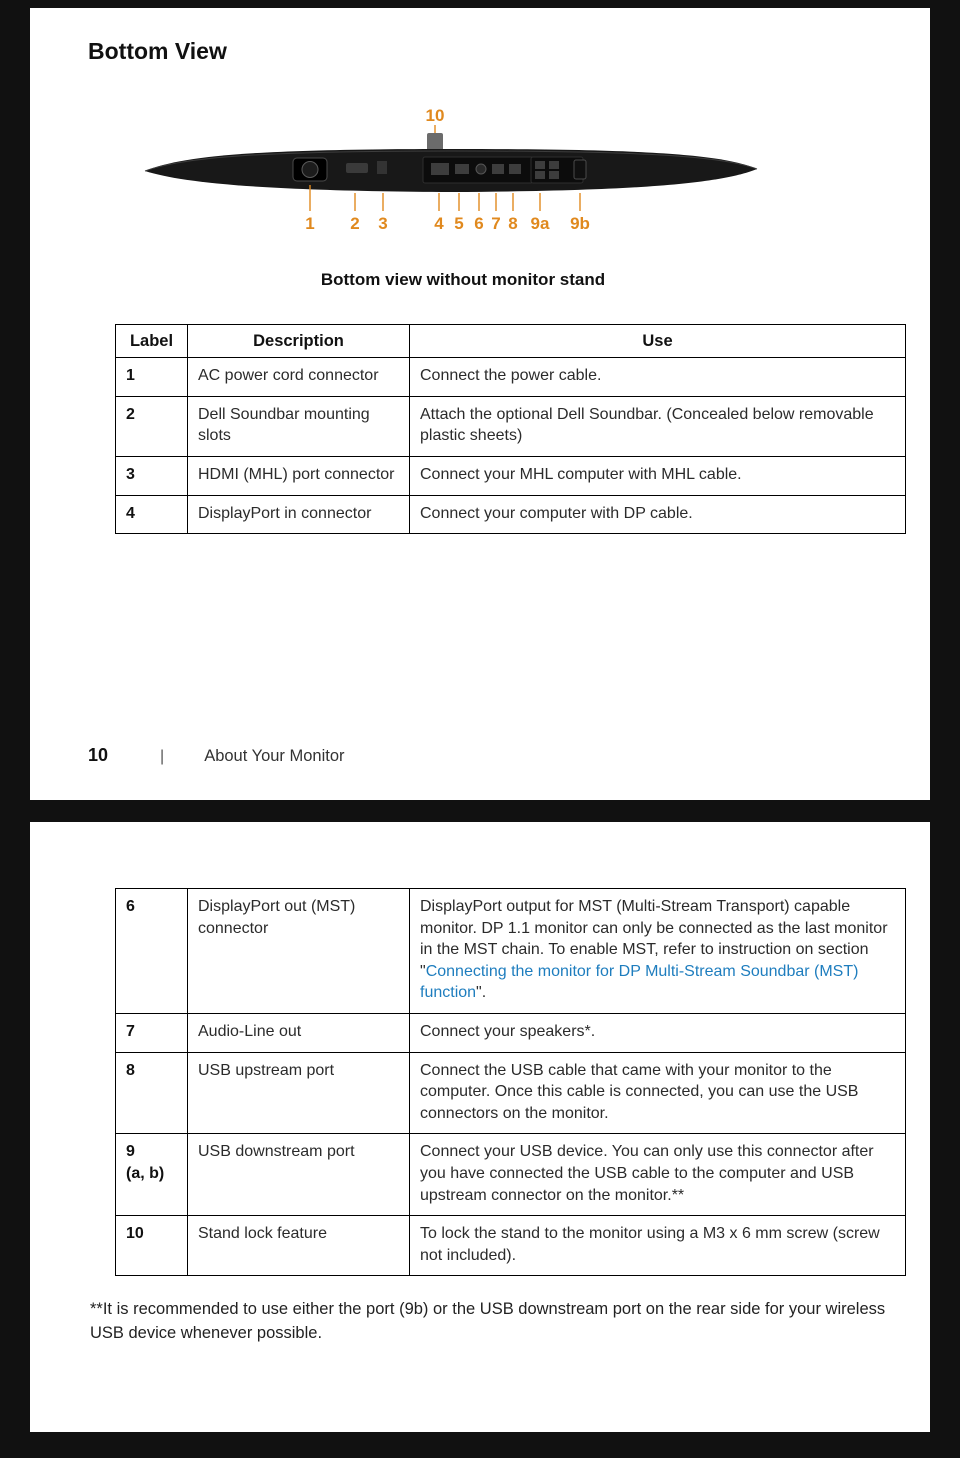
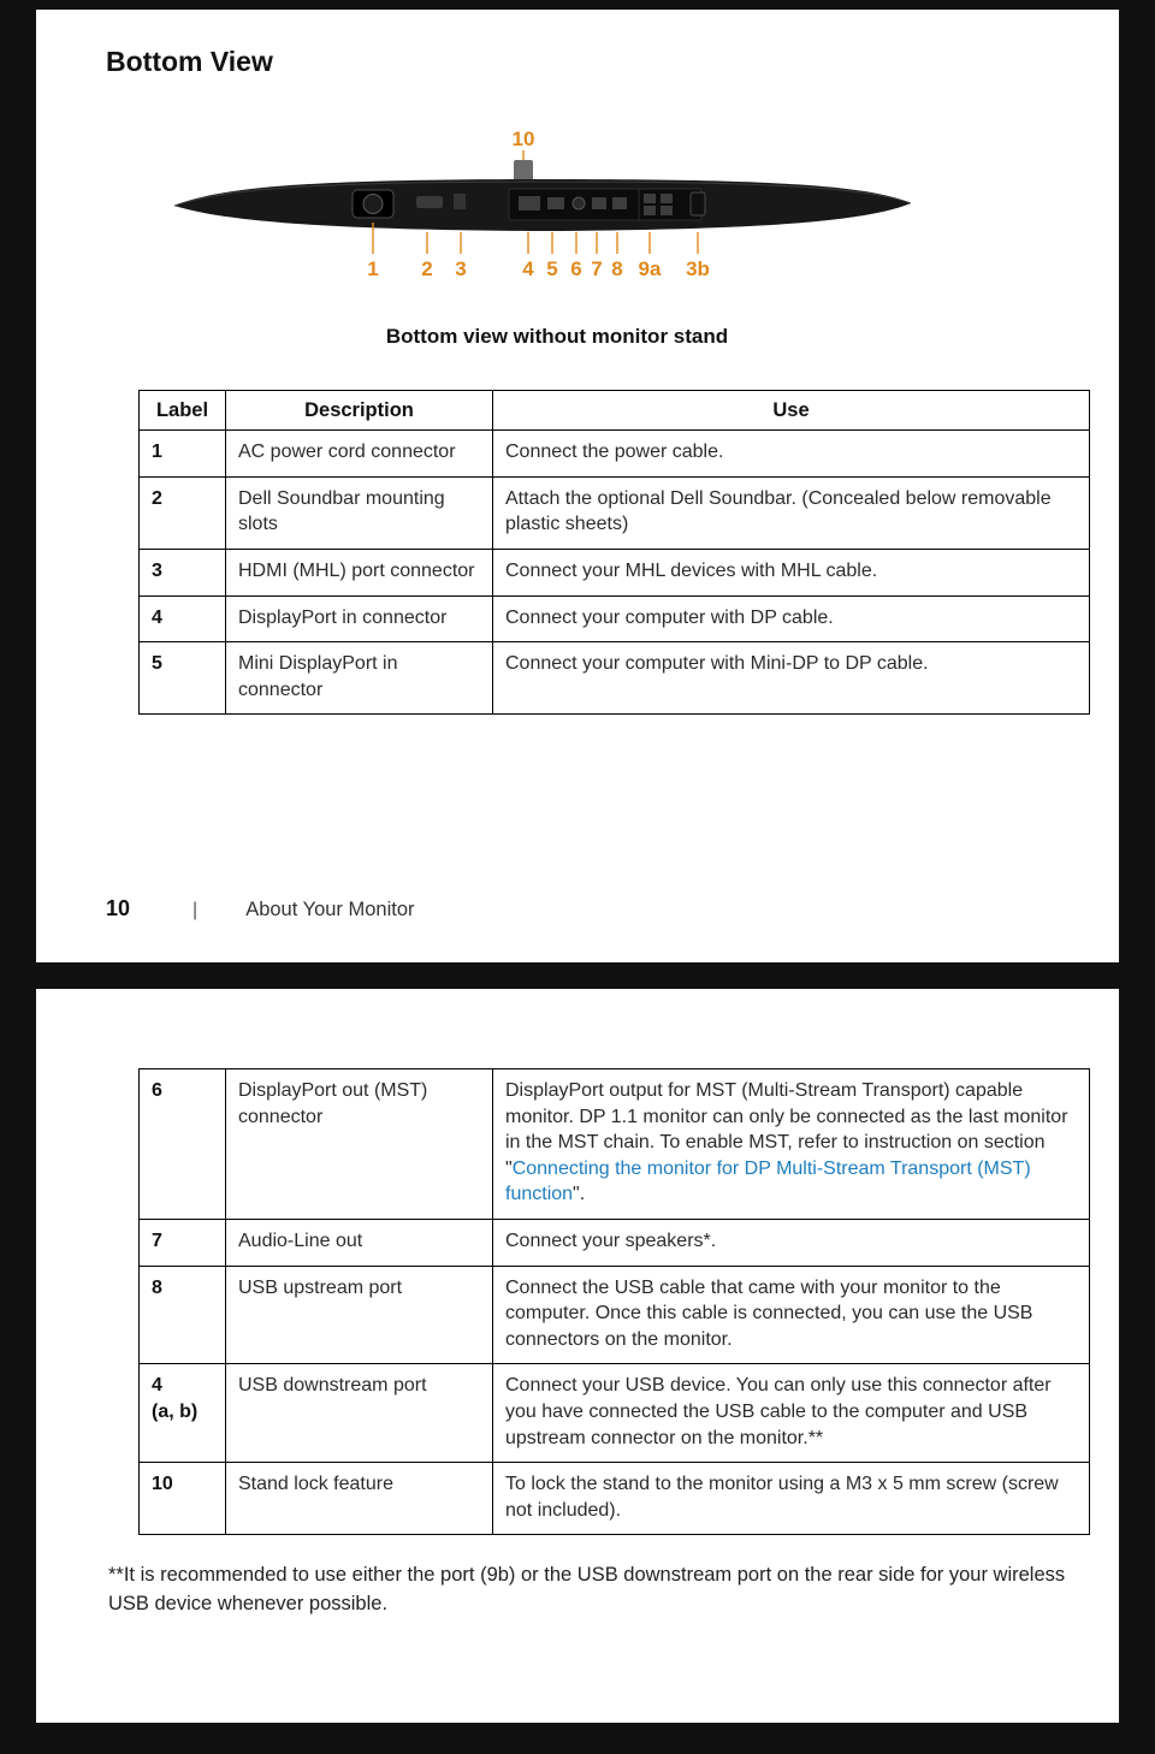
  Bottom View
  10
  1
  2
  3
  4
  5
  6
  7
  8
  9a
- 9b
+ 3b
  Bottom view without monitor stand
  Label	Description	Use
  1	AC power cord connector	Connect the power cable.
  2	Dell Soundbar mounting slots	Attach the optional Dell Soundbar. (Concealed below removable plastic sheets)
- 3	HDMI (MHL) port connector	Connect your MHL computer with MHL cable.
+ 3	HDMI (MHL) port connector	Connect your MHL devices with MHL cable.
  4	DisplayPort in connector	Connect your computer with DP cable.
+ 5	Mini DisplayPort in connector	Connect your computer with Mini-DP to DP cable.
  10
  |
  About Your Monitor
- 6	DisplayPort out (MST) connector	DisplayPort output for MST (Multi-Stream Transport) capable monitor. DP 1.1 monitor can only be connected as the last monitor in the MST chain. To enable MST, refer to instruction on section "Connecting the monitor for DP Multi-Stream Soundbar (MST) function".
+ 6	DisplayPort out (MST) connector	DisplayPort output for MST (Multi-Stream Transport) capable monitor. DP 1.1 monitor can only be connected as the last monitor in the MST chain. To enable MST, refer to instruction on section "Connecting the monitor for DP Multi-Stream Transport (MST) function".
  7	Audio-Line out	Connect your speakers*.
  8	USB upstream port	Connect the USB cable that came with your monitor to the computer. Once this cable is connected, you can use the USB connectors on the monitor.
- 9 (a, b)	USB downstream port	Connect your USB device. You can only use this connector after you have connected the USB cable to the computer and USB upstream connector on the monitor.**
+ 4 (a, b)	USB downstream port	Connect your USB device. You can only use this connector after you have connected the USB cable to the computer and USB upstream connector on the monitor.**
- 10	Stand lock feature	To lock the stand to the monitor using a M3 x 6 mm screw (screw not included).
+ 10	Stand lock feature	To lock the stand to the monitor using a M3 x 5 mm screw (screw not included).
  **It is recommended to use either the port (9b) or the USB downstream port on the rear side for your wireless USB device whenever possible.
